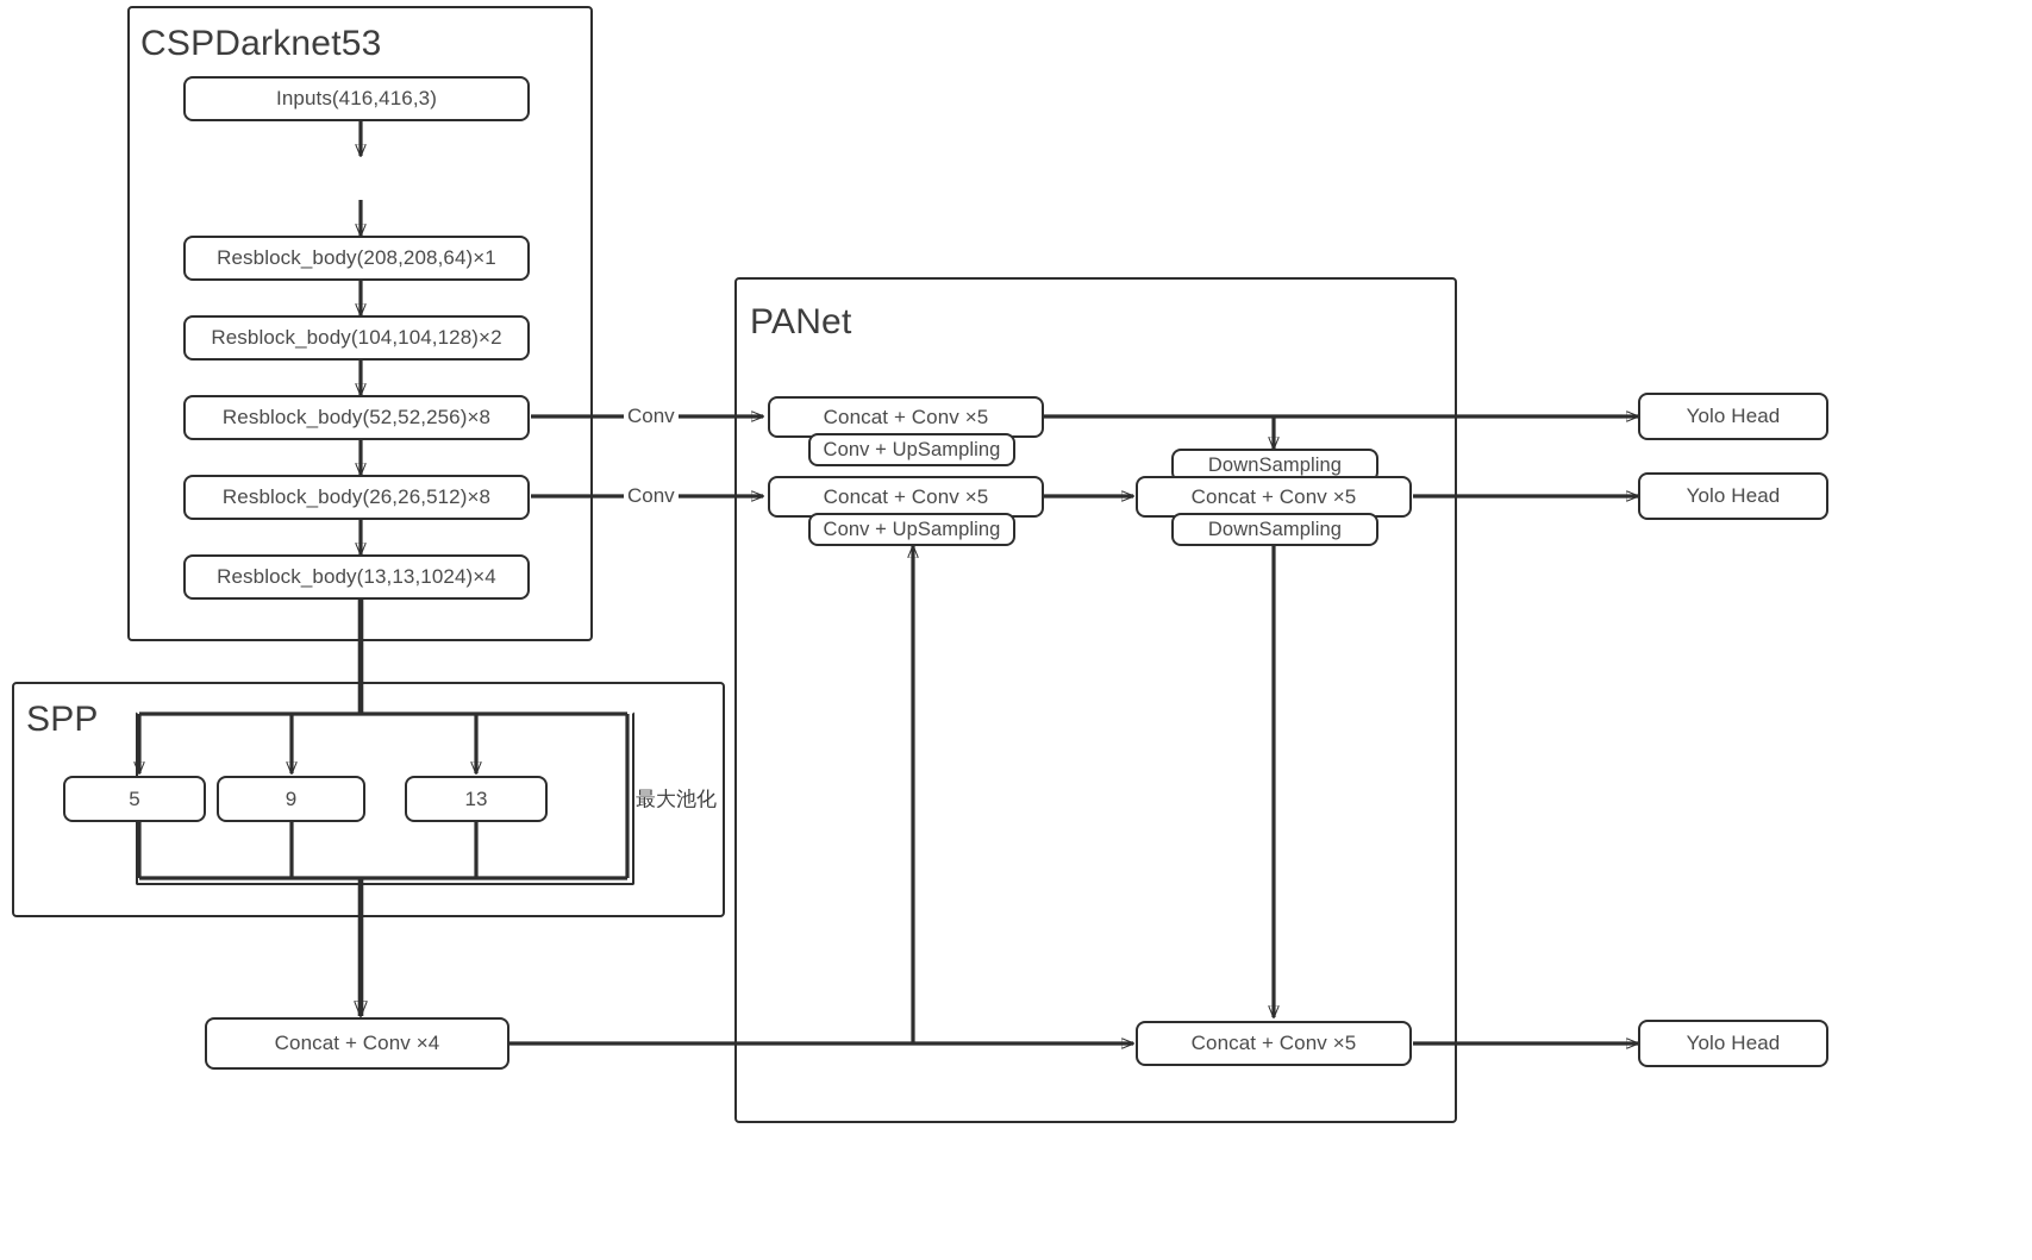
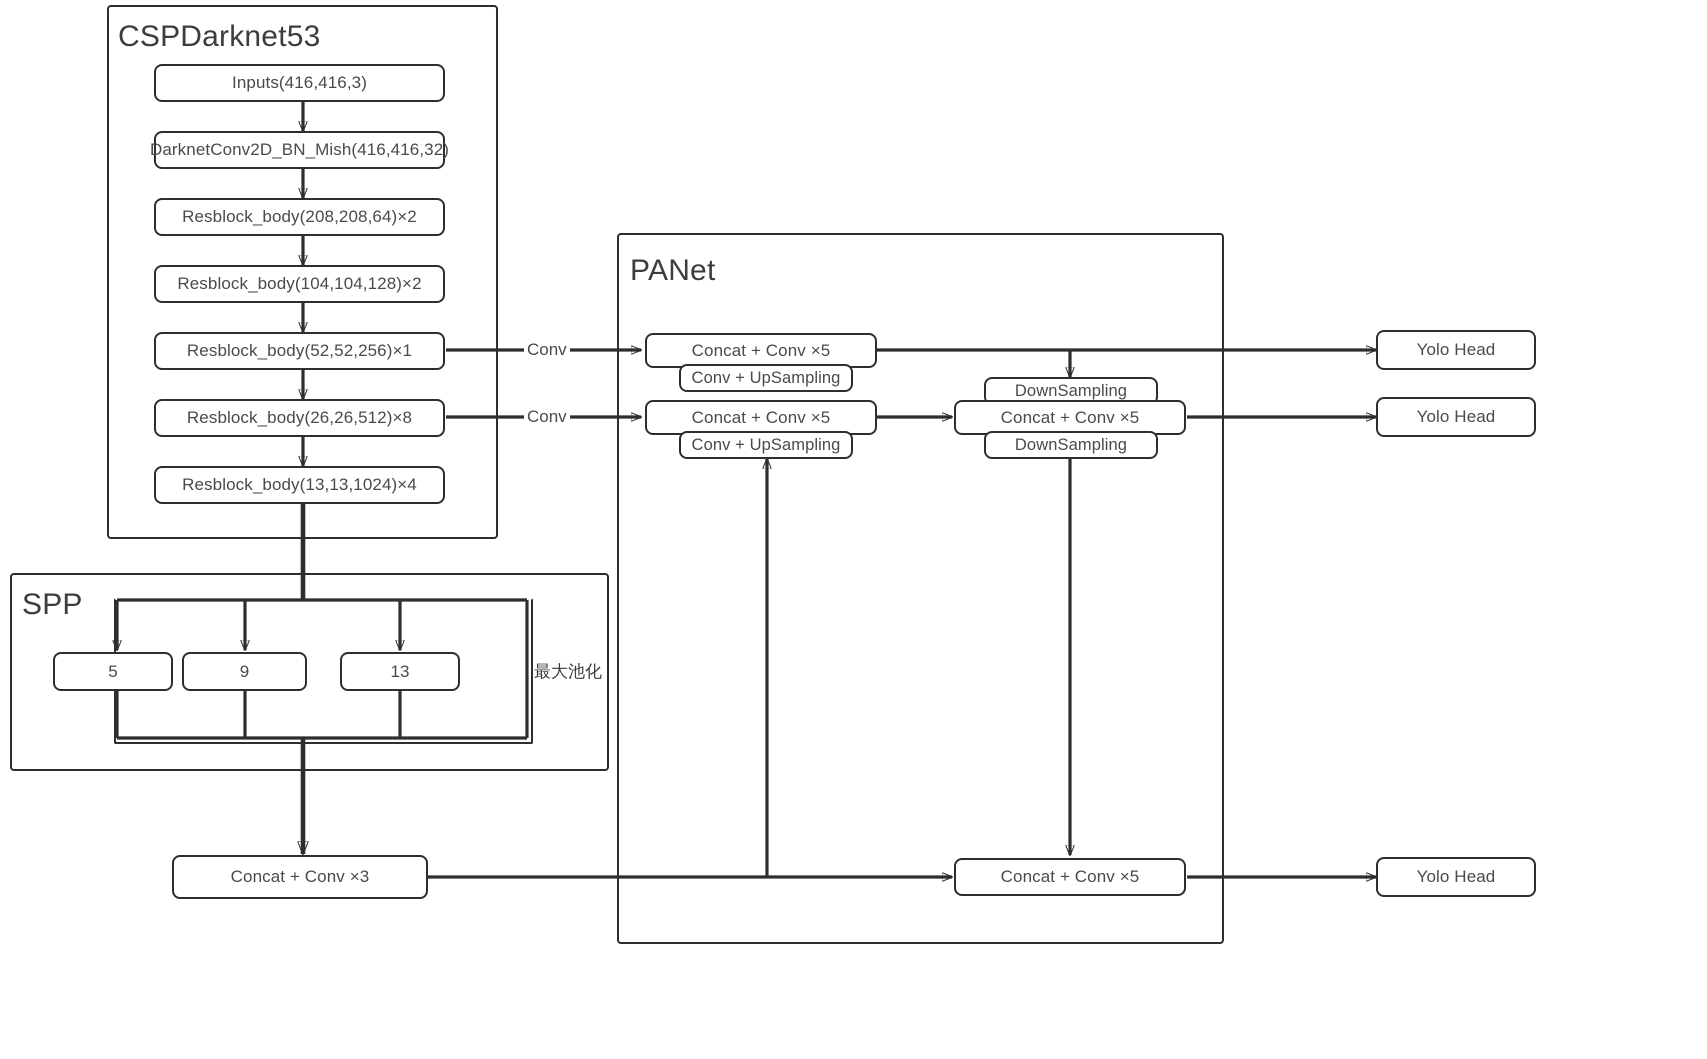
  CSPDarknet53
  Inputs(416,416,3)
+ DarknetConv2D_BN_Mish(416,416,32)
- Resblock_body(208,208,64)×1
+ Resblock_body(208,208,64)×2
  Resblock_body(104,104,128)×2
- Resblock_body(52,52,256)×8
+ Resblock_body(52,52,256)×1
  Resblock_body(26,26,512)×8
  Resblock_body(13,13,1024)×4
  SPP
  5
  9
  13
  最大池化
- Concat + Conv ×4
+ Concat + Conv ×3
  PANet
  Concat + Conv ×5
  Conv + UpSampling
  Concat + Conv ×5
  Conv + UpSampling
  DownSampling
  Concat + Conv ×5
  DownSampling
  Concat + Conv ×5
  Yolo Head
  Yolo Head
  Yolo Head
  Conv
  Conv
